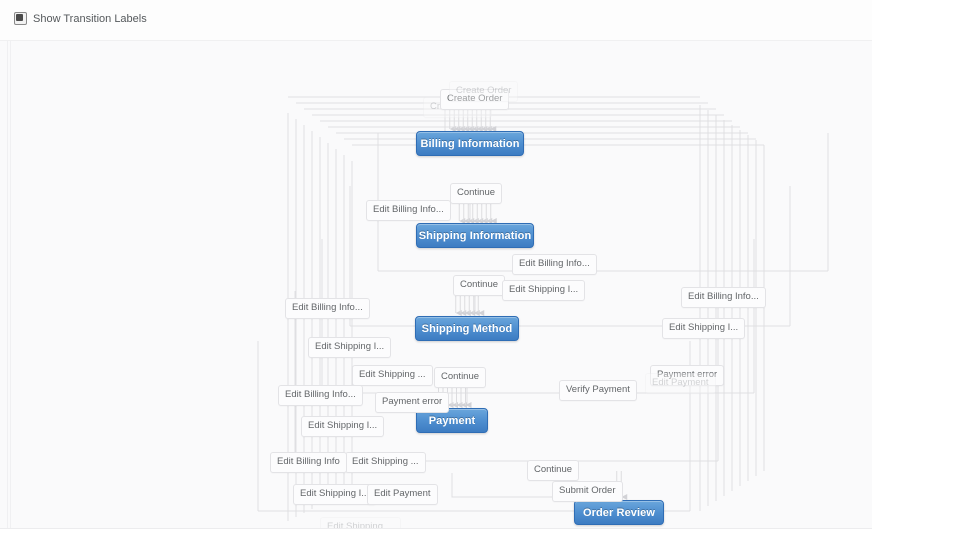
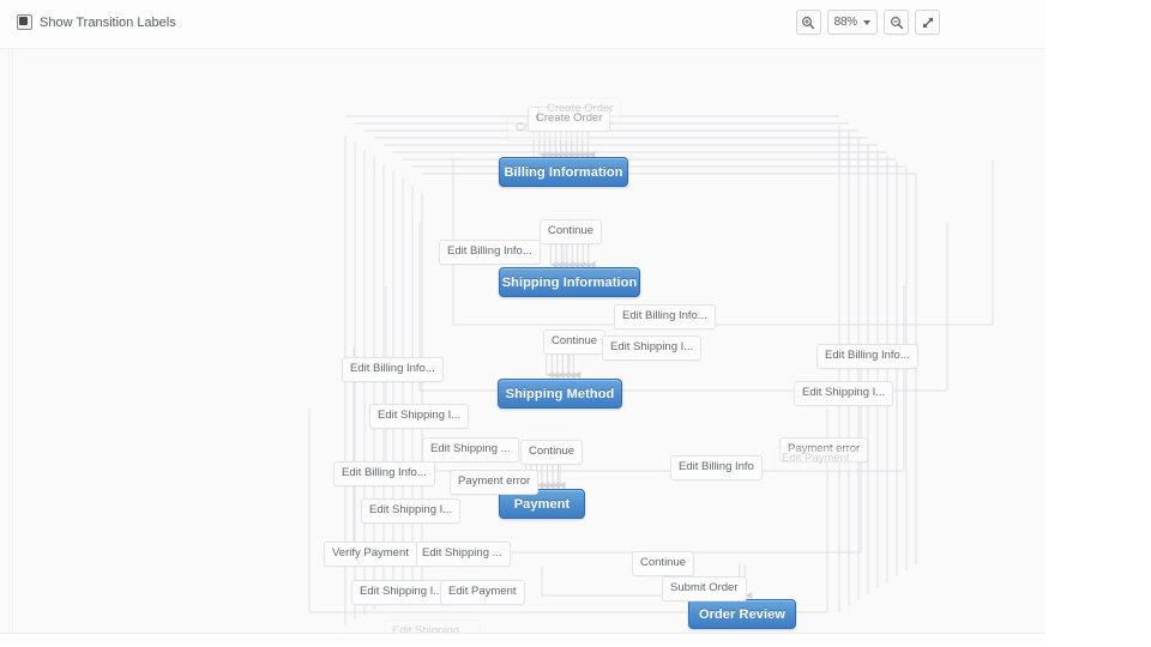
  Show Transition Labels
+ 88%
  Billing Information
  Shipping Information
  Shipping Method
  Payment
  Order Review
  Create Order
  Create Order
  Continue
  Edit Billing Info...
  Edit Billing Info...
  Continue
  Edit Shipping I...
  Edit Billing Info...
  Edit Billing Info...
  Edit Shipping I...
  Edit Shipping I...
  Edit Shipping ...
  Continue
  Payment error
  Edit Payment
- Verify Payment
+ Edit Billing Info
  Edit Billing Info...
  Payment error
  Edit Shipping I...
  Edit Shipping ...
- Edit Billing Info
+ Verify Payment
  Continue
  Edit Shipping I..
  Edit Payment
  Submit Order
  Edit Shipping ...
